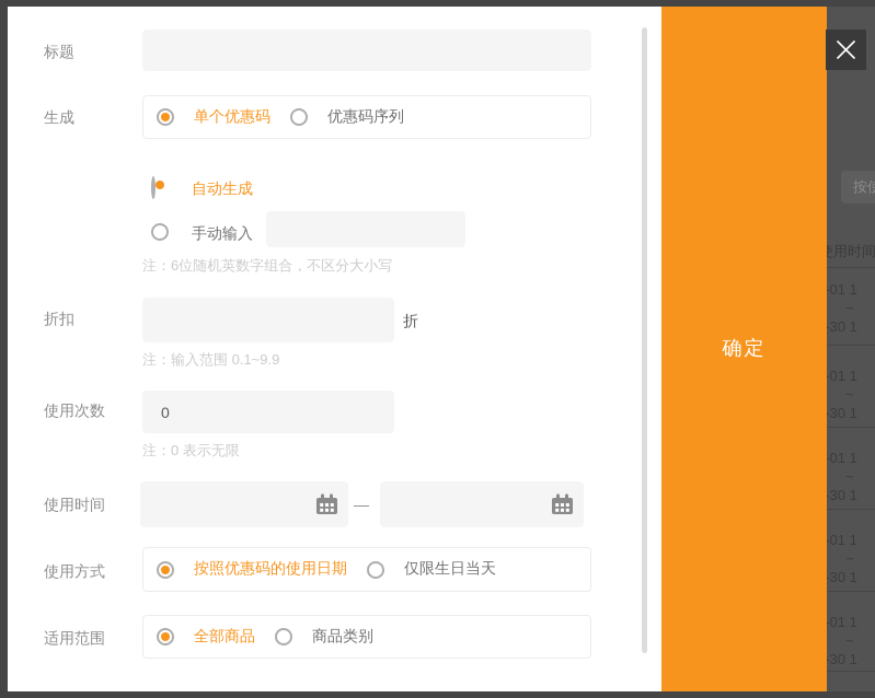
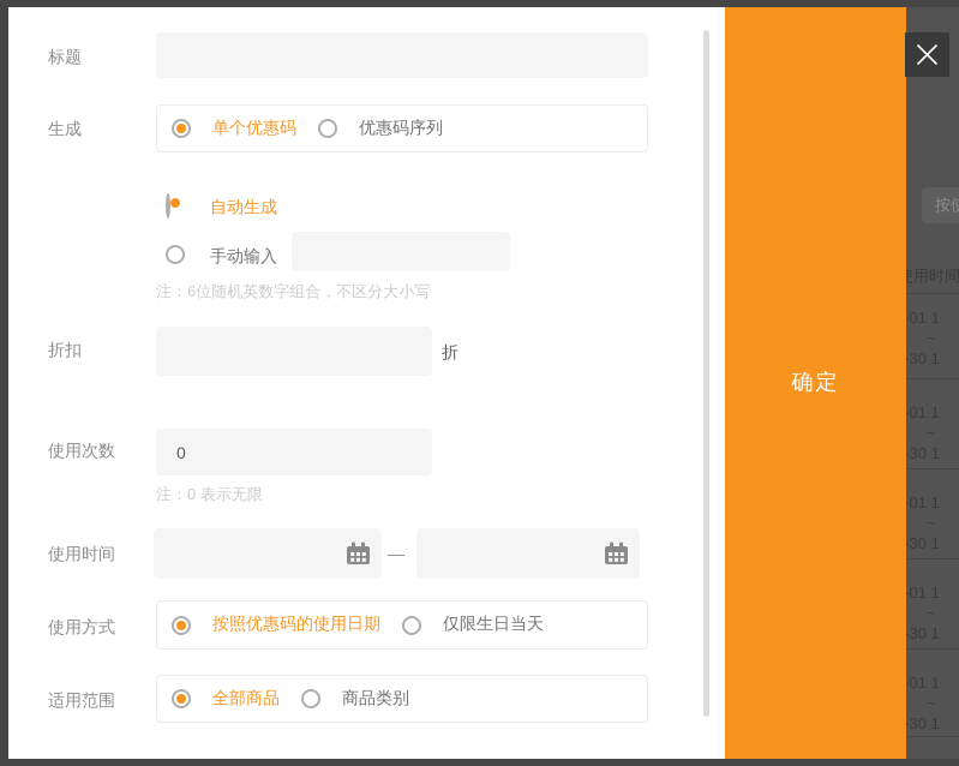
  标题
  生成
  单个优惠码
  优惠码序列
  自动生成
  手动输入
  注：6位随机英数字组合，不区分大小写
  折扣
  折
- 注：输入范围 0.1~9.9
  使用次数
  0
  注：0 表示无限
  使用时间
  —
  使用方式
  按照优惠码的使用日期
  仅限生日当天
  适用范围
  全部商品
  商品类别
  确定
  使用时间
  -01 1
  -30 1
  -01 1
  -30 1
  -01 1
  -30 1
  -01 1
  -30 1
  -01 1
  -30 1
